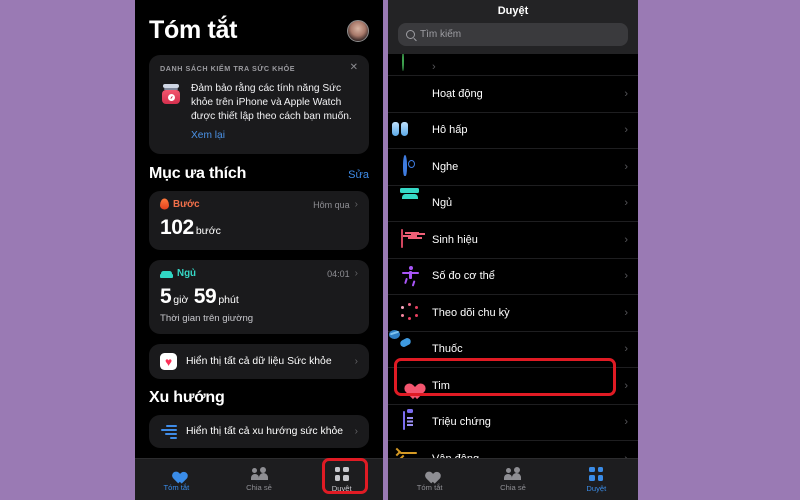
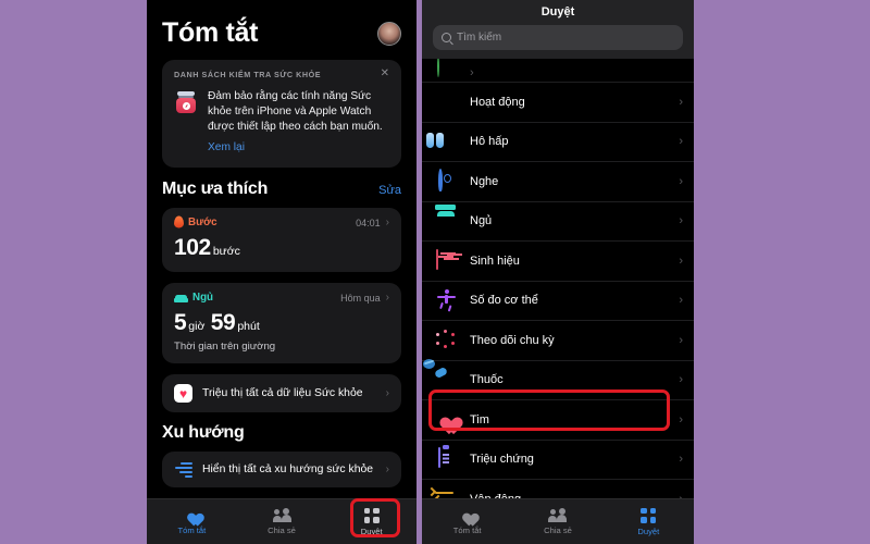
  Tóm tắt
  DANH SÁCH KIỂM TRA SỨC KHỎE
  ✕
  Đảm bảo rằng các tính năng Sức khỏe trên iPhone và Apple Watch được thiết lập theo cách bạn muốn.
  Xem lại
  Mục ưa thích
  Sửa
  Bước
- Hôm qua
+ 04:01
  ›
  102 bước
  Ngủ
- 04:01
+ Hôm qua
  ›
  5 giờ 59 phút
  Thời gian trên giường
- Hiển thị tất cả dữ liệu Sức khỏe
+ Triệu thị tất cả dữ liệu Sức khỏe
  ›
  Xu hướng
  Hiển thị tất cả xu hướng sức khỏe
  ›
  Tóm tắt
  Chia sẻ
  Duyệt
  Duyệt
  Tìm kiếm
  ›
  Hoạt động
  ›
  Hô hấp
  ›
  Nghe
  ›
  Ngủ
  ›
  Sinh hiệu
  ›
  Số đo cơ thể
  ›
  Theo dõi chu kỳ
  ›
  Thuốc
  ›
  Tim
  ›
  Triệu chứng
  ›
  Tóm tắt
  Chia sẻ
  Duyệt
